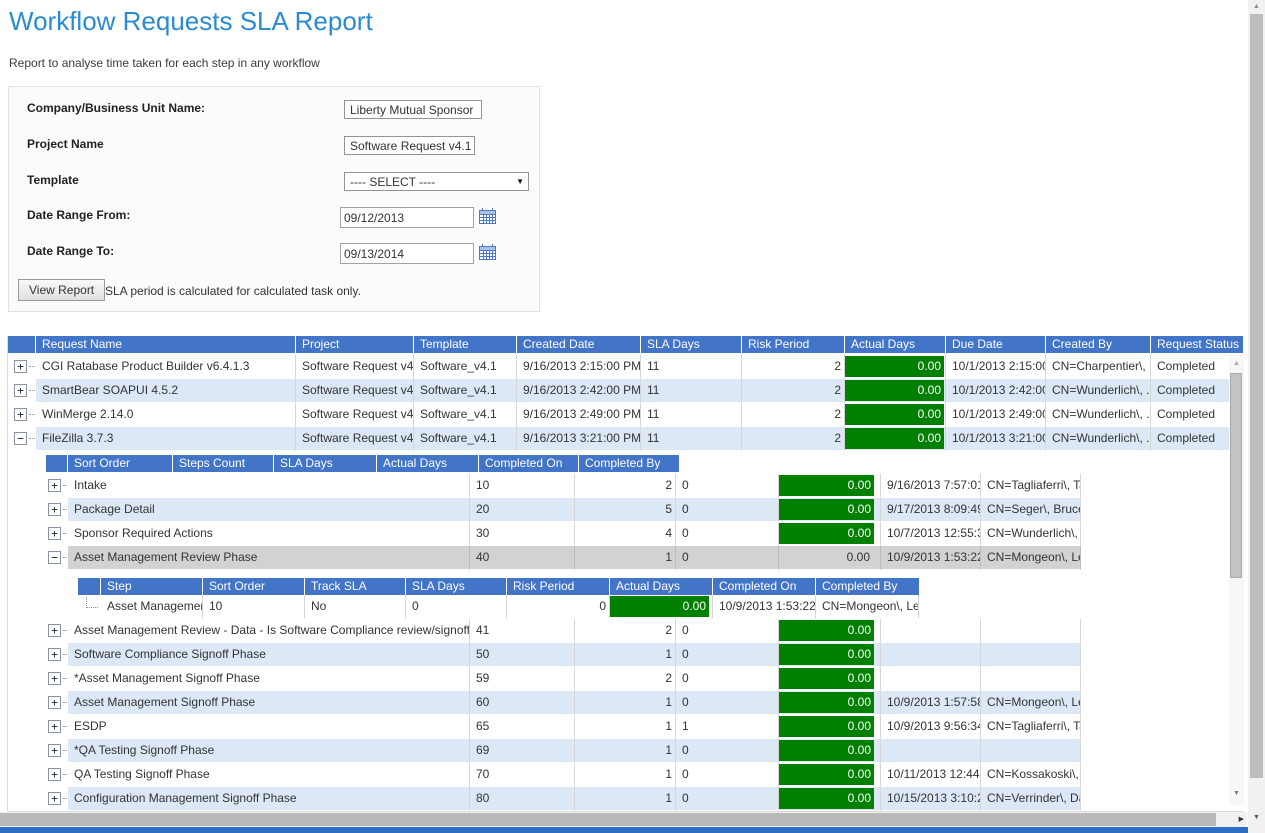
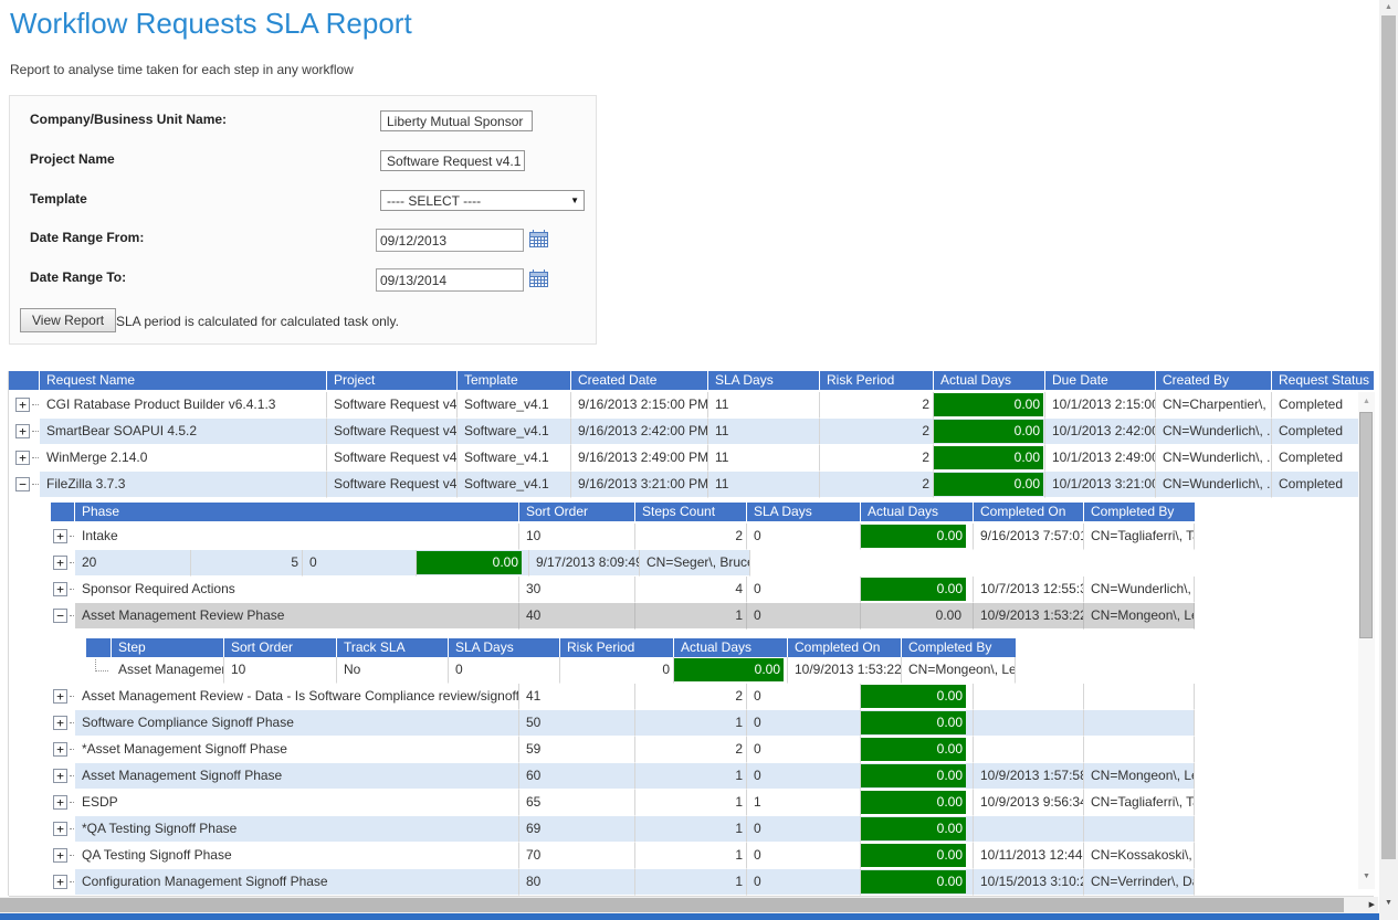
  Workflow Requests SLA Report
  Report to analyse time taken for each step in any workflow
  Company/Business Unit Name:
  Liberty Mutual Sponsor
  Project Name
  Software Request v4.1
  Template
  ---- SELECT ----
  ▼
  Date Range From:
  09/12/2013
  Date Range To:
  09/13/2014
  View Report
  SLA period is calculated for calculated task only.
  Request Name
  Project
  Template
  Created Date
  SLA Days
  Risk Period
  Actual Days
  Due Date
  Created By
  Request Status
  +
  CGI Ratabase Product Builder v6.4.1.3
  Software Request v4
  Software_v4.1
  9/16/2013 2:15:00 PM
  11
  2
  0.00
  10/1/2013 2:15:0
  CN=Charpentier\,
  Completed
  +
  SmartBear SOAPUI 4.5.2
  Software Request v4
  Software_v4.1
  9/16/2013 2:42:00 PM
  11
  2
  0.00
  10/1/2013 2:42:0
  CN=Wunderlich\, .
  Completed
  +
  WinMerge 2.14.0
  Software Request v4
  Software_v4.1
  9/16/2013 2:49:00 PM
  11
  2
  0.00
  10/1/2013 2:49:0
  CN=Wunderlich\, .
  Completed
  −
  FileZilla 3.7.3
  Software Request v4
  Software_v4.1
  9/16/2013 3:21:00 PM
  11
  2
  0.00
  10/1/2013 3:21:0
  CN=Wunderlich\, .
  Completed
+ Phase
  Sort Order
  Steps Count
  SLA Days
  Actual Days
  Completed On
  Completed By
  +
  Intake
  10
  2
  0
  0.00
  9/16/2013 7:57:0
  CN=Tagliaferri\, T
  +
- Package Detail
  20
  5
  0
  0.00
  9/17/2013 8:09:4
  CN=Seger\, Bruc
  +
  Sponsor Required Actions
  30
  4
  0
  0.00
  10/7/2013 12:55:
  CN=Wunderlich\,
  −
  Asset Management Review Phase
  40
  1
  0
  0.00
  10/9/2013 1:53:2
  CN=Mongeon\, L
  Step
  Sort Order
  Track SLA
  SLA Days
  Risk Period
  Actual Days
  Completed On
  Completed By
  Asset Manageme
  10
  No
  0
  0
  0.00
  10/9/2013 1:53:22
  CN=Mongeon\, Le
  +
  Asset Management Review - Data - Is Software Compliance review/signoff
  41
  2
  0
  0.00
  +
  Software Compliance Signoff Phase
  50
  1
  0
  0.00
  +
  *Asset Management Signoff Phase
  59
  2
  0
  0.00
  +
  Asset Management Signoff Phase
  60
  1
  0
  0.00
  10/9/2013 1:57:5
  CN=Mongeon\, L
  +
  ESDP
  65
  1
  1
  0.00
  10/9/2013 9:56:3
  CN=Tagliaferri\, T
  +
  *QA Testing Signoff Phase
  69
  1
  0
  0.00
  +
  QA Testing Signoff Phase
  70
  1
  0
  0.00
  10/11/2013 12:44
  CN=Kossakoski\,
  +
  Configuration Management Signoff Phase
  80
  1
  0
  0.00
  10/15/2013 3:10:
  CN=Verrinder\, D
